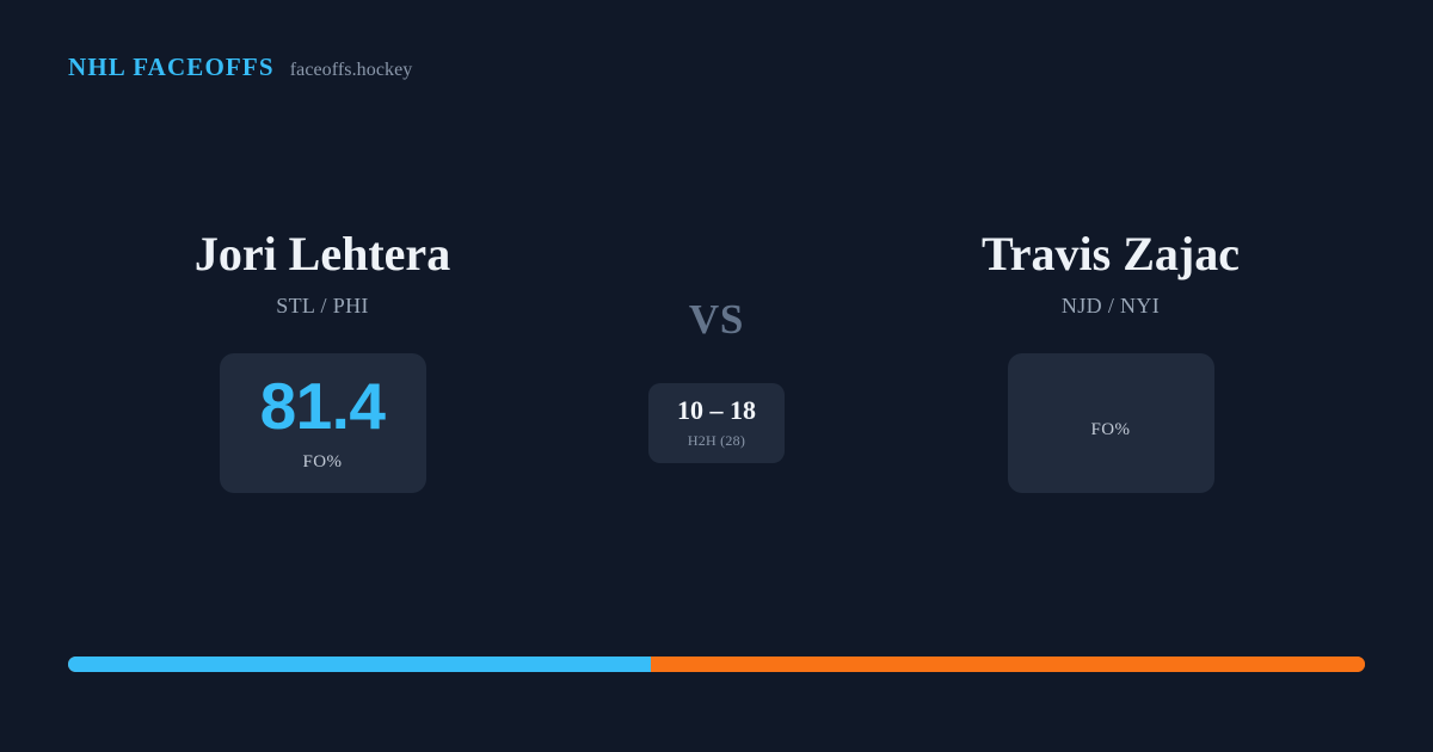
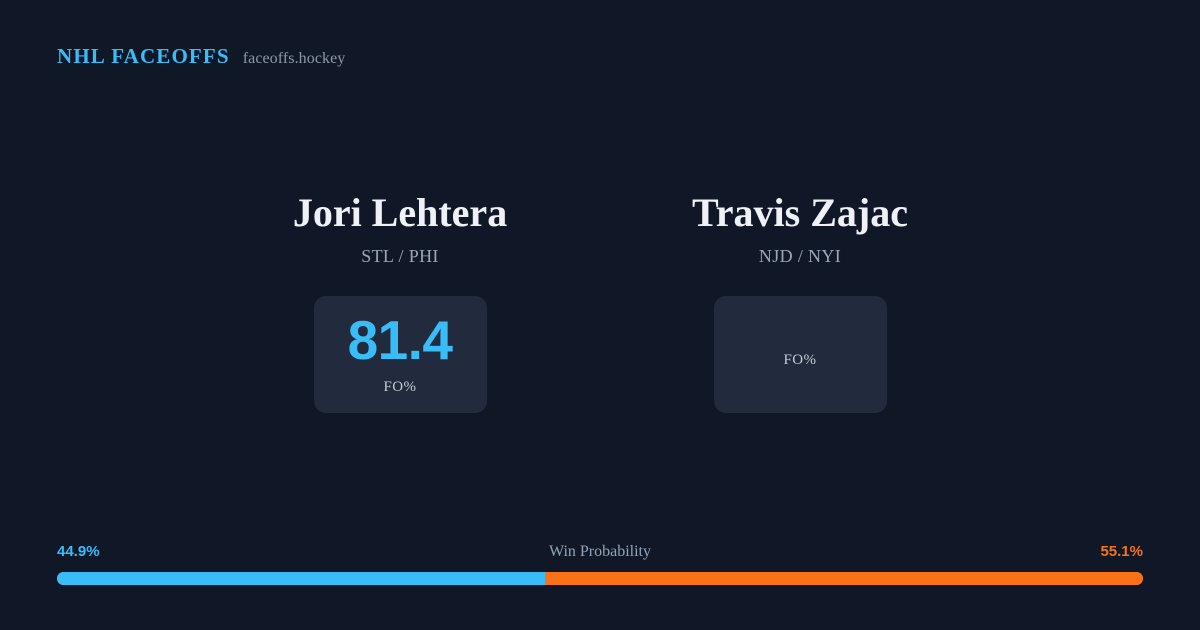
  NHL FACEOFFS
  faceoffs.hockey
  Jori Lehtera
  STL / PHI
  81.4
  FO%
- VS
- 10 – 18
- H2H (28)
  Travis Zajac
  NJD / NYI
  FO%
+ 44.9%
+ Win Probability
+ 55.1%
